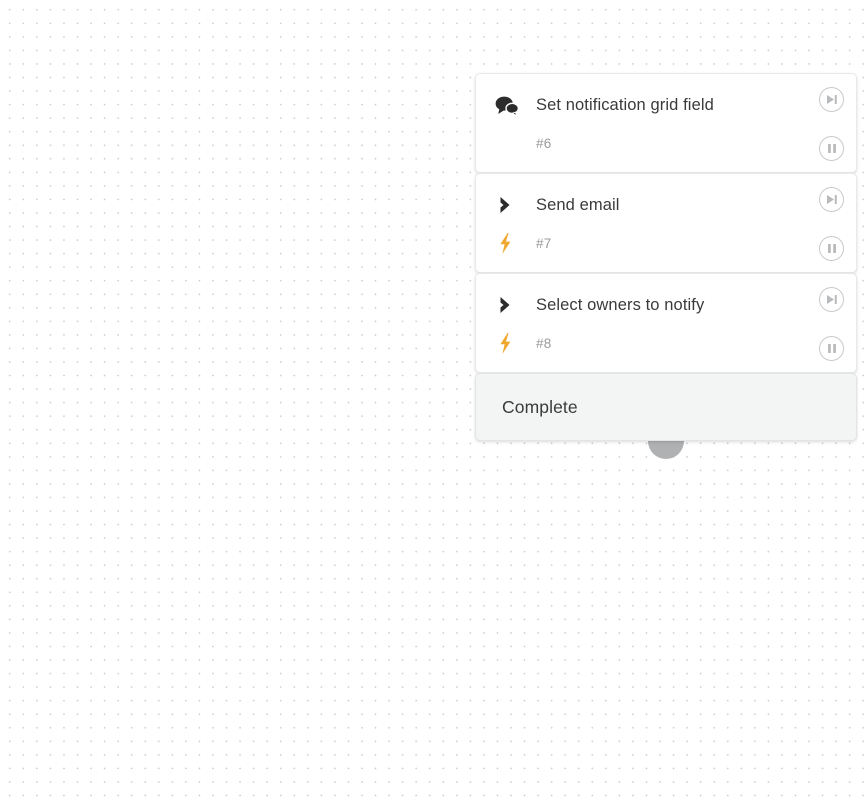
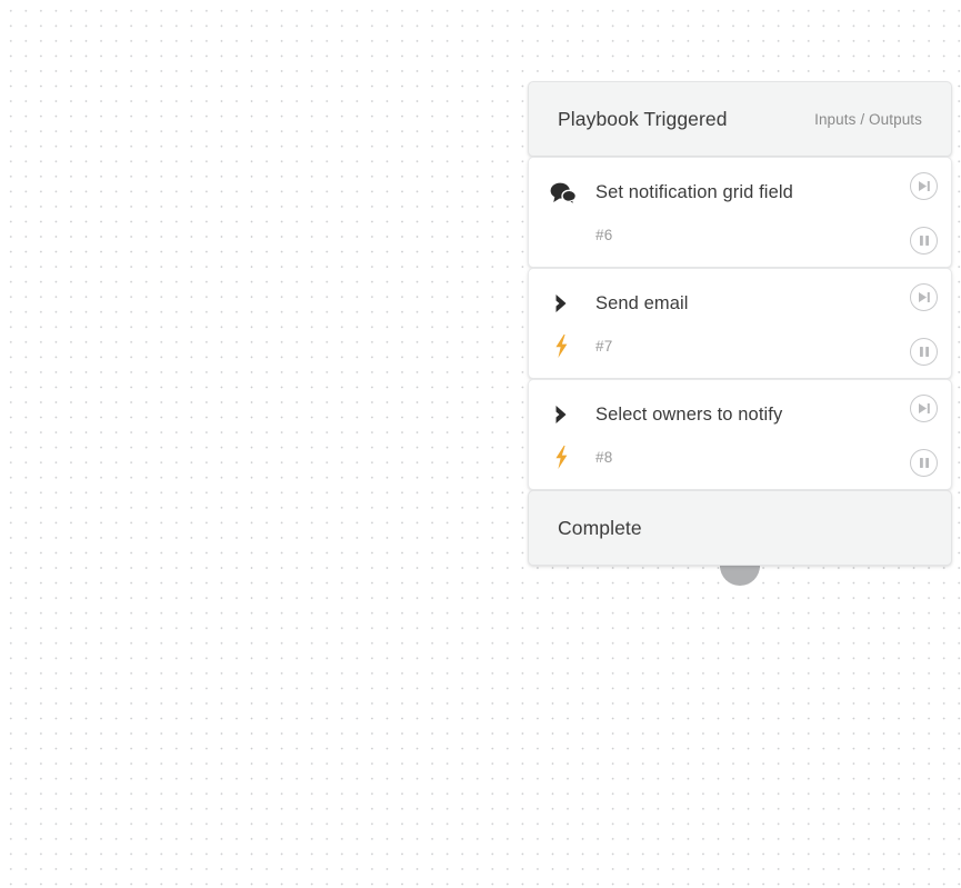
+ Playbook Triggered
+ Inputs / Outputs
  Set notification grid field
  #6
  Send email
  #7
  Select owners to notify
  #8
  Complete
